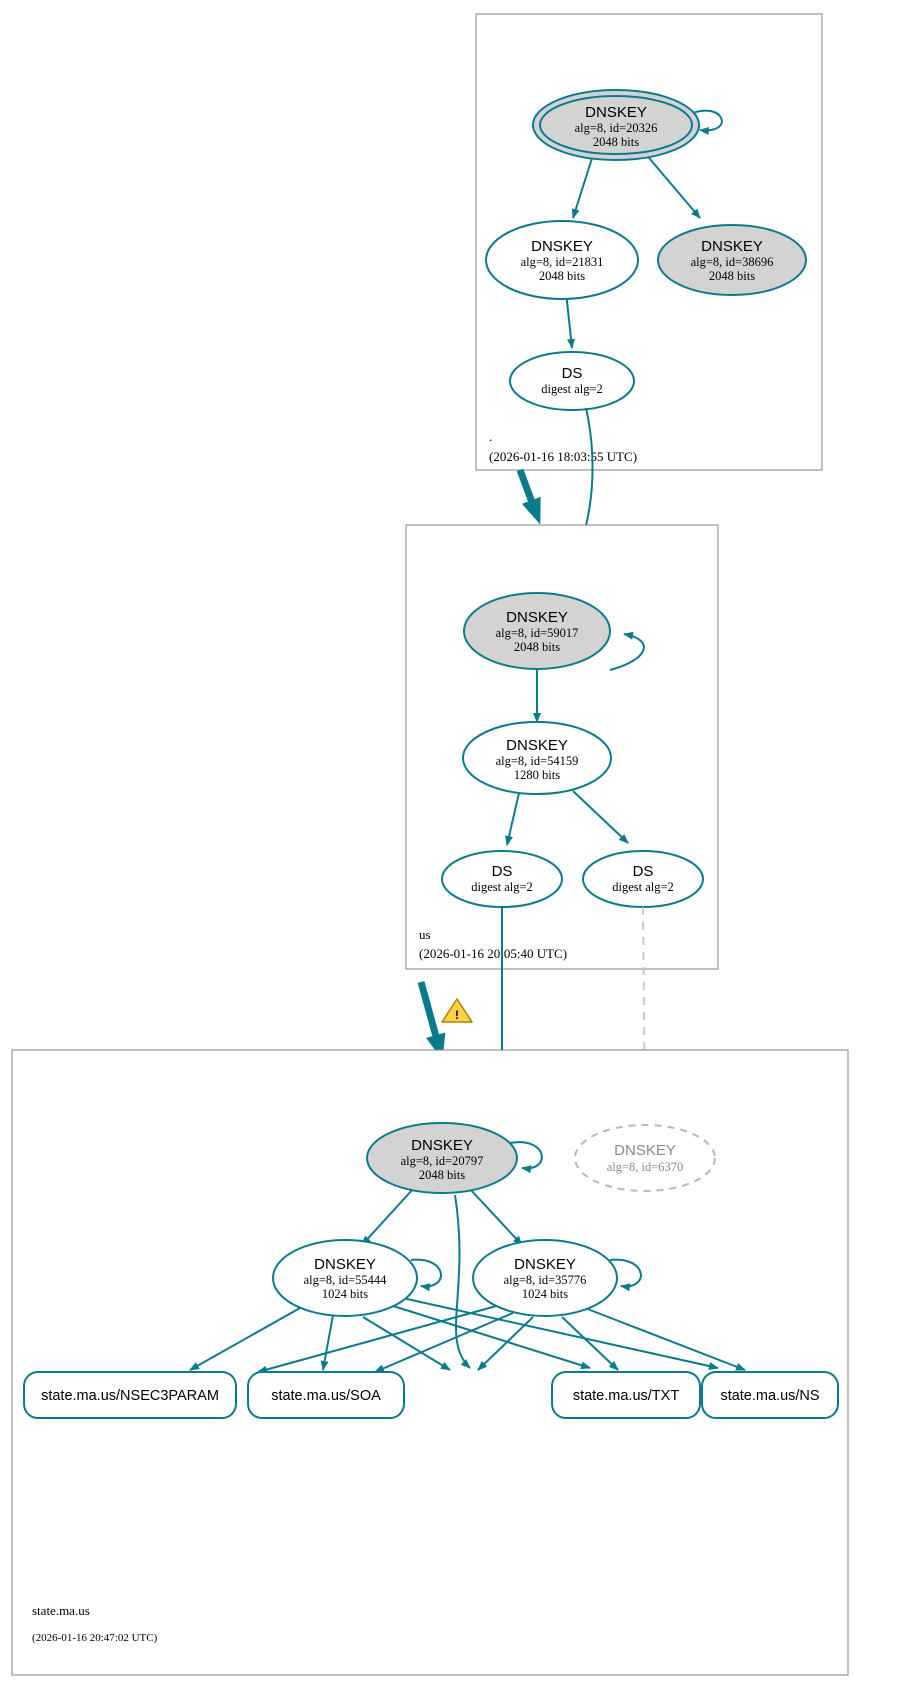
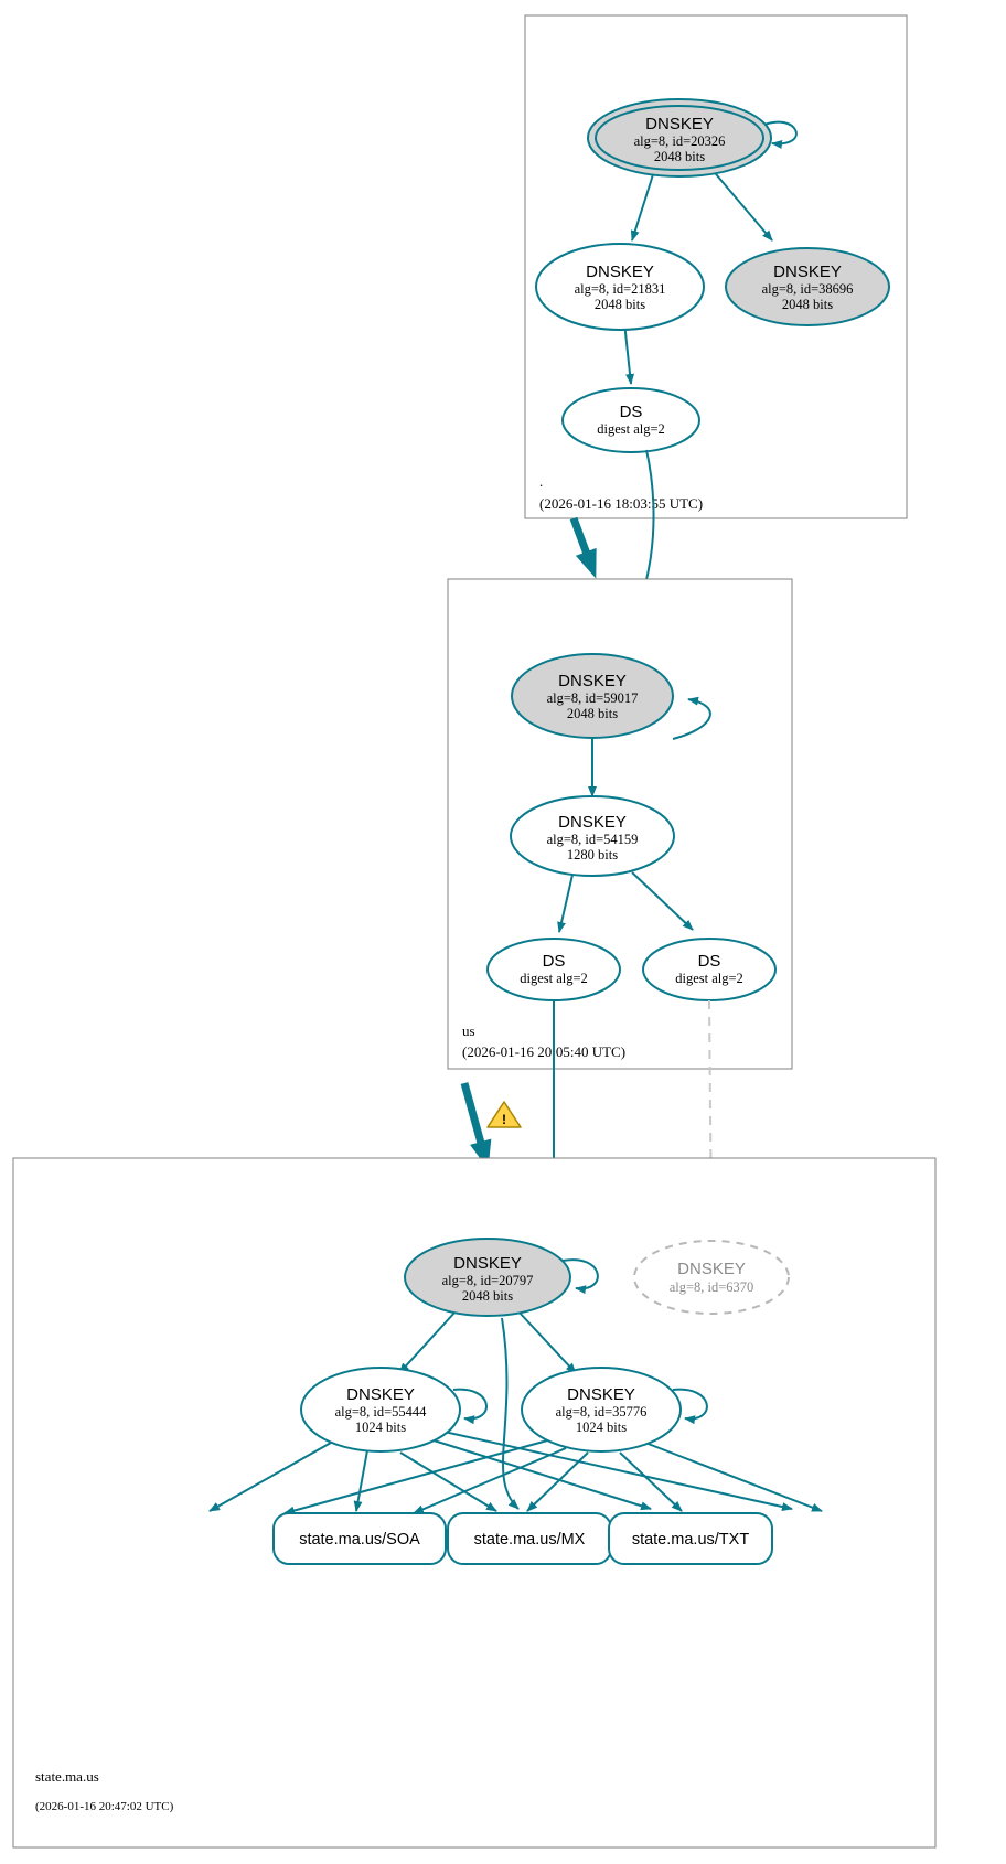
  DNSKEY
  alg=8, id=20326
  2048 bits
  DNSKEY
  alg=8, id=21831
  2048 bits
  DNSKEY
  alg=8, id=38696
  2048 bits
  DS
  digest alg=2
  .
  (2026-01-16 18:03:55 UTC)
  DNSKEY
  alg=8, id=59017
  2048 bits
  DNSKEY
  alg=8, id=54159
  1280 bits
  DS
  digest alg=2
  DS
  digest alg=2
  us
  (2026-01-16 2005:40 UTC)
  !
  DNSKEY
  alg=8, id=20797
  2048 bits
  DNSKEY
  alg=8, id=6370
  DNSKEY
  alg=8, id=55444
  1024 bits
  DNSKEY
  alg=8, id=35776
  1024 bits
- state.ma.us/NSEC3PARAM
  state.ma.us/SOA
+ state.ma.us/MX
  state.ma.us/TXT
- state.ma.us/NS
  state.ma.us
  (2026-01-16 20:47:02 UTC)
